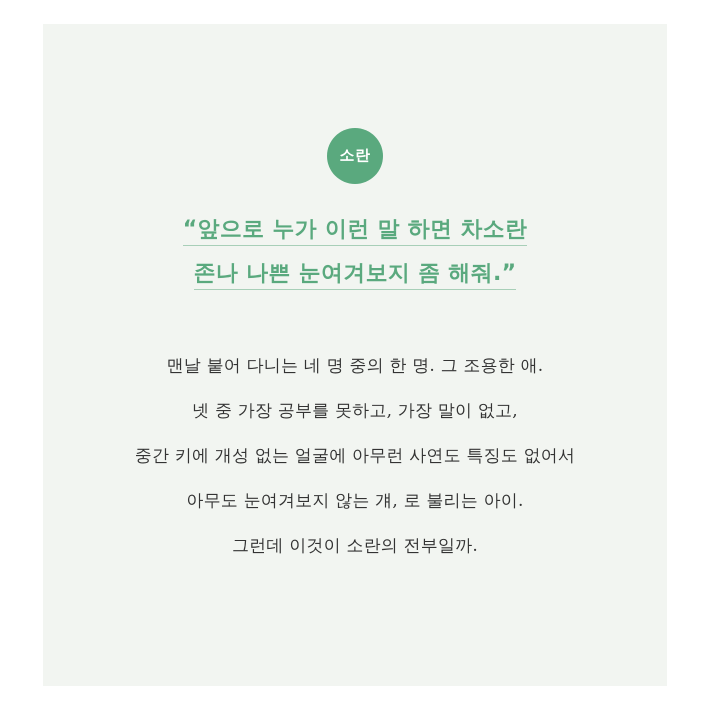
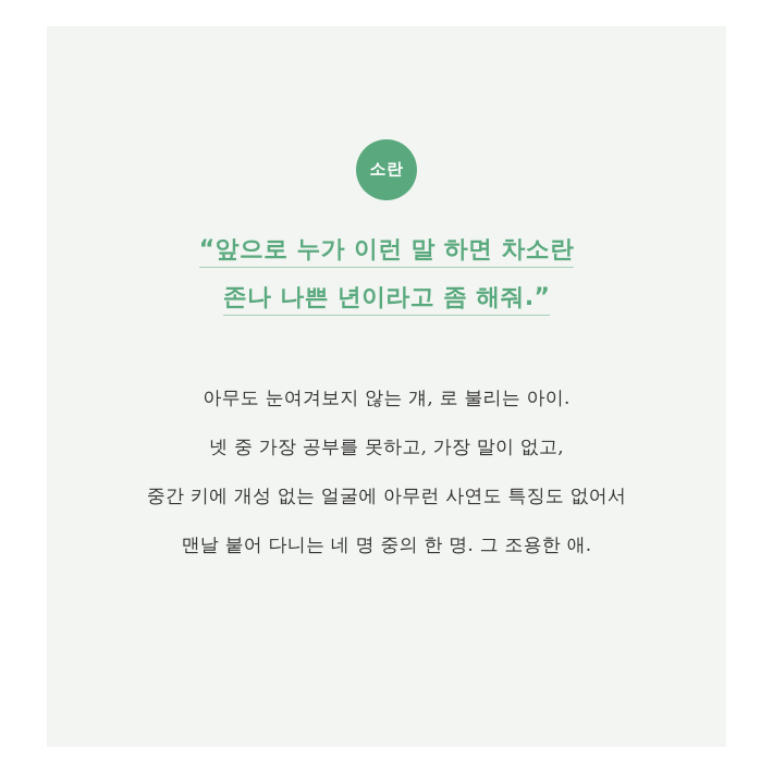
  소란
  “앞으로 누가 이런 말 하면 차소란
- 존나 나쁜 눈여겨보지 좀 해줘.”
+ 존나 나쁜 년이라고 좀 해줘.”
- 맨날 붙어 다니는 네 명 중의 한 명. 그 조용한 애.
+ 아무도 눈여겨보지 않는 걔, 로 불리는 아이.
  넷 중 가장 공부를 못하고, 가장 말이 없고,
  중간 키에 개성 없는 얼굴에 아무런 사연도 특징도 없어서
- 아무도 눈여겨보지 않는 걔, 로 불리는 아이.
+ 맨날 붙어 다니는 네 명 중의 한 명. 그 조용한 애.
- 그런데 이것이 소란의 전부일까.
